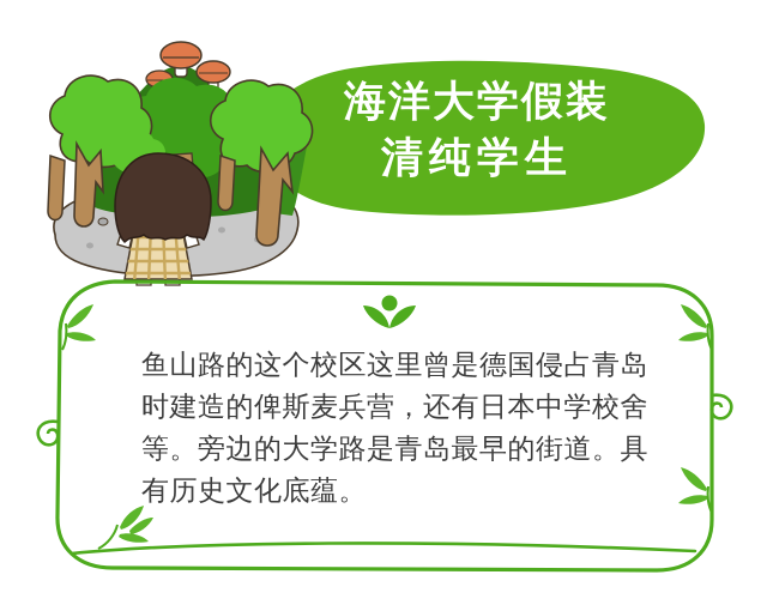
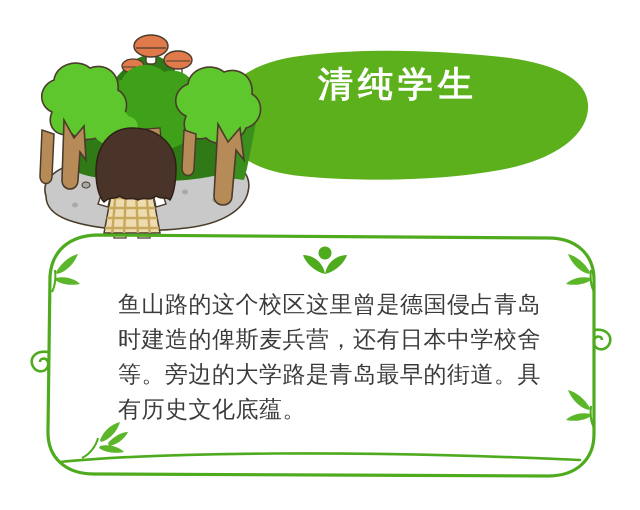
- 海洋大学假装
  清纯学生
  鱼山路的这个校区这里曾是德国侵占青岛
  时建造的俾斯麦兵营，还有日本中学校舍
  等。旁边的大学路是青岛最早的街道。具
  有历史文化底蕴。
